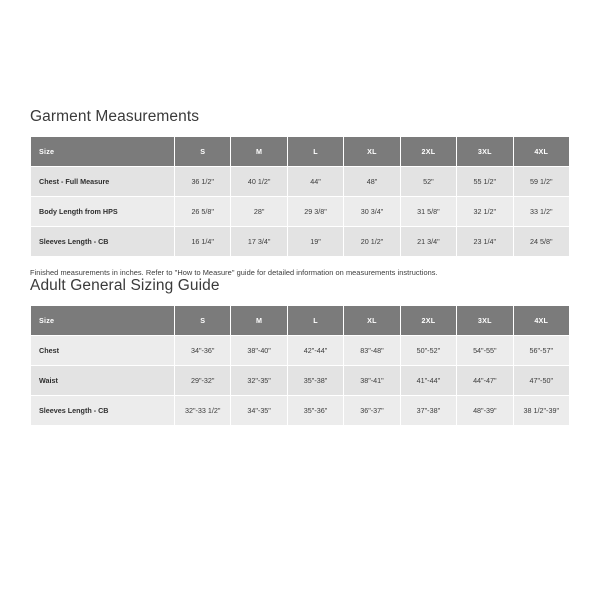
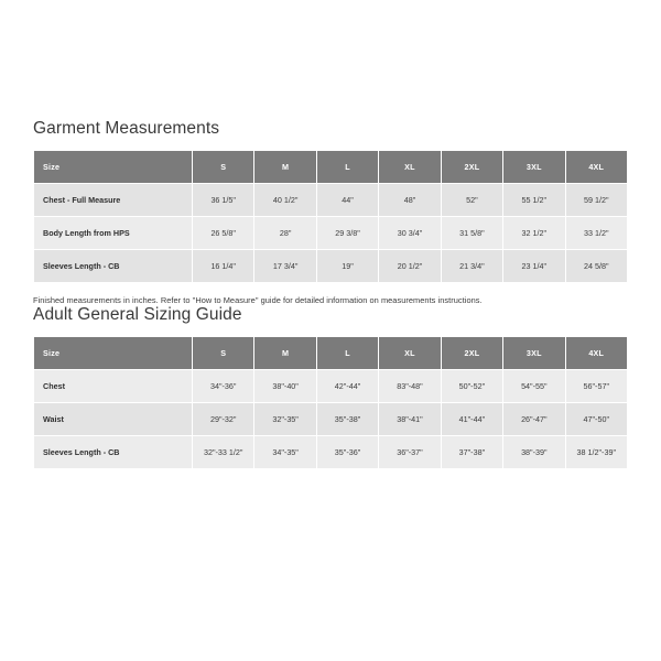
  Garment Measurements
  Size	S	M	L	XL	2XL	3XL	4XL
- Chest - Full Measure	36 1/2"	40 1/2"	44"	48"	52"	55 1/2"	59 1/2"
+ Chest - Full Measure	36 1/5"	40 1/2"	44"	48"	52"	55 1/2"	59 1/2"
  Body Length from HPS	26 5/8"	28"	29 3/8"	30 3/4"	31 5/8"	32 1/2"	33 1/2"
  Sleeves Length - CB	16 1/4"	17 3/4"	19"	20 1/2"	21 3/4"	23 1/4"	24 5/8"
  Finished measurements in inches. Refer to "How to Measure" guide for detailed information on measurements instructions.
  Adult General Sizing Guide
  Size	S	M	L	XL	2XL	3XL	4XL
  Chest	34"-36"	38"-40"	42"-44"	83"-48"	50"-52"	54"-55"	56"-57"
- Waist	29"-32"	32"-35"	35"-38"	38"-41"	41"-44"	44"-47"	47"-50"
+ Waist	29"-32"	32"-35"	35"-38"	38"-41"	41"-44"	26"-47"	47"-50"
- Sleeves Length - CB	32"-33 1/2"	34"-35"	35"-36"	36"-37"	37"-38"	48"-39"	38 1/2"-39"
+ Sleeves Length - CB	32"-33 1/2"	34"-35"	35"-36"	36"-37"	37"-38"	38"-39"	38 1/2"-39"
